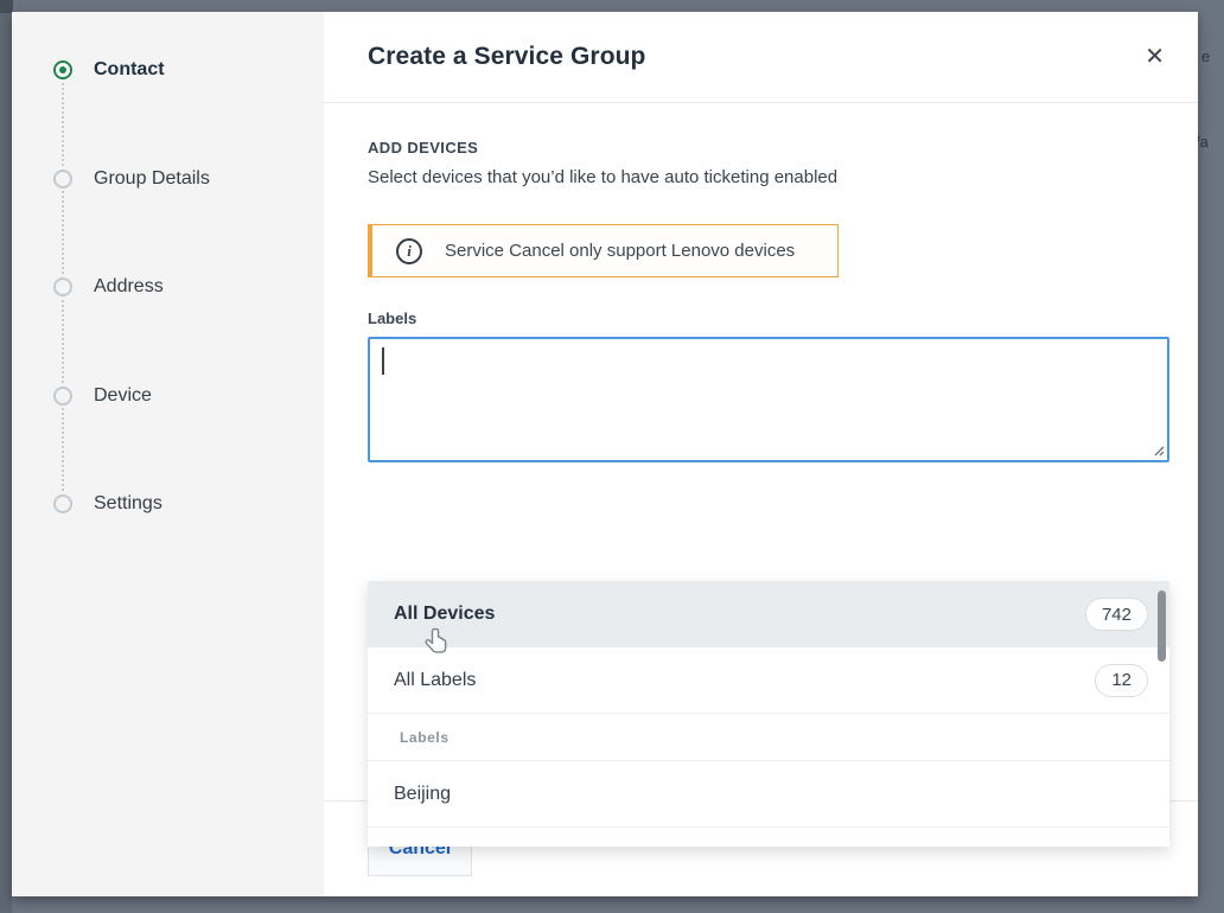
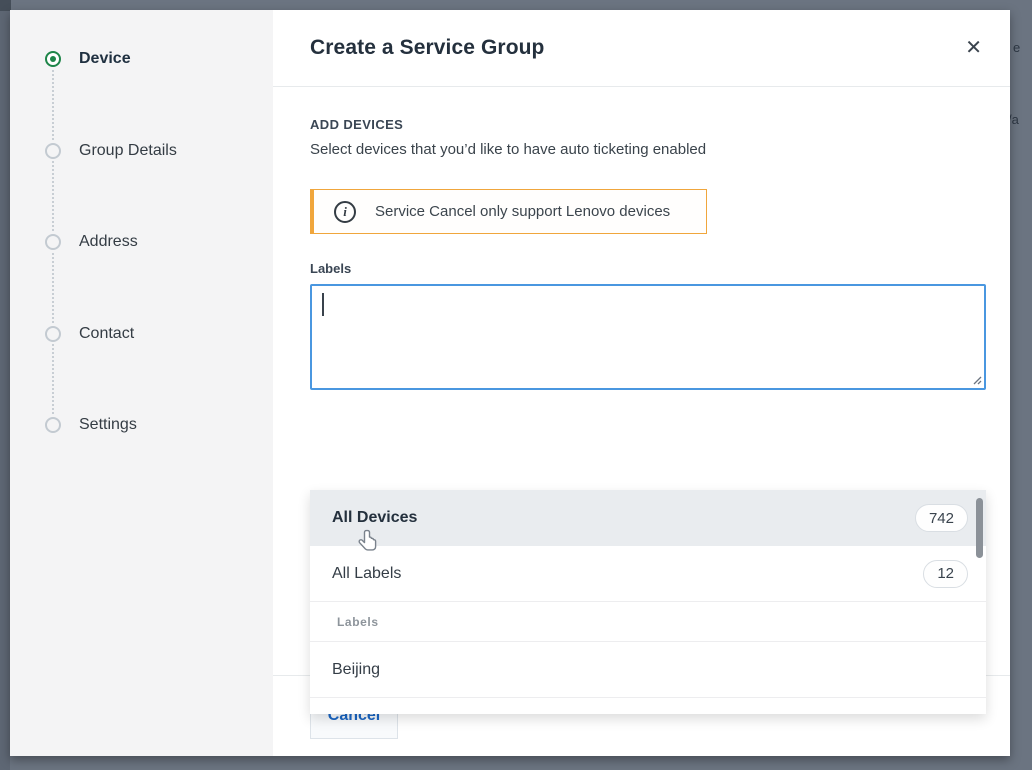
  e
- Contact
+ Device
  Group Details
  Address
- Device
+ Contact
  Settings
  Create a Service Group
  ✕
  ADD DEVICES
  Select devices that you’d like to have auto ticketing enabled
  i
  Service Cancel only support Lenovo devices
  Labels
  All Devices
  742
  All Labels
  12
  Labels
  Beijing
  Cancel
